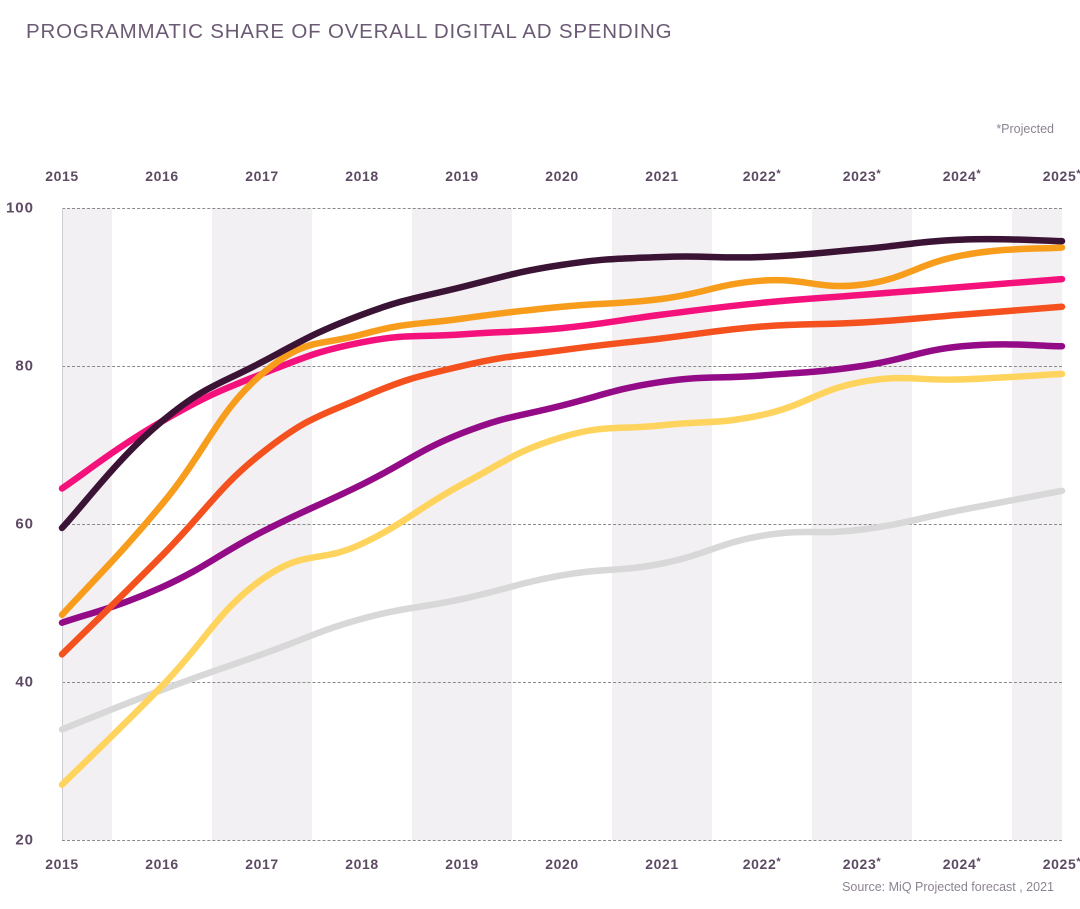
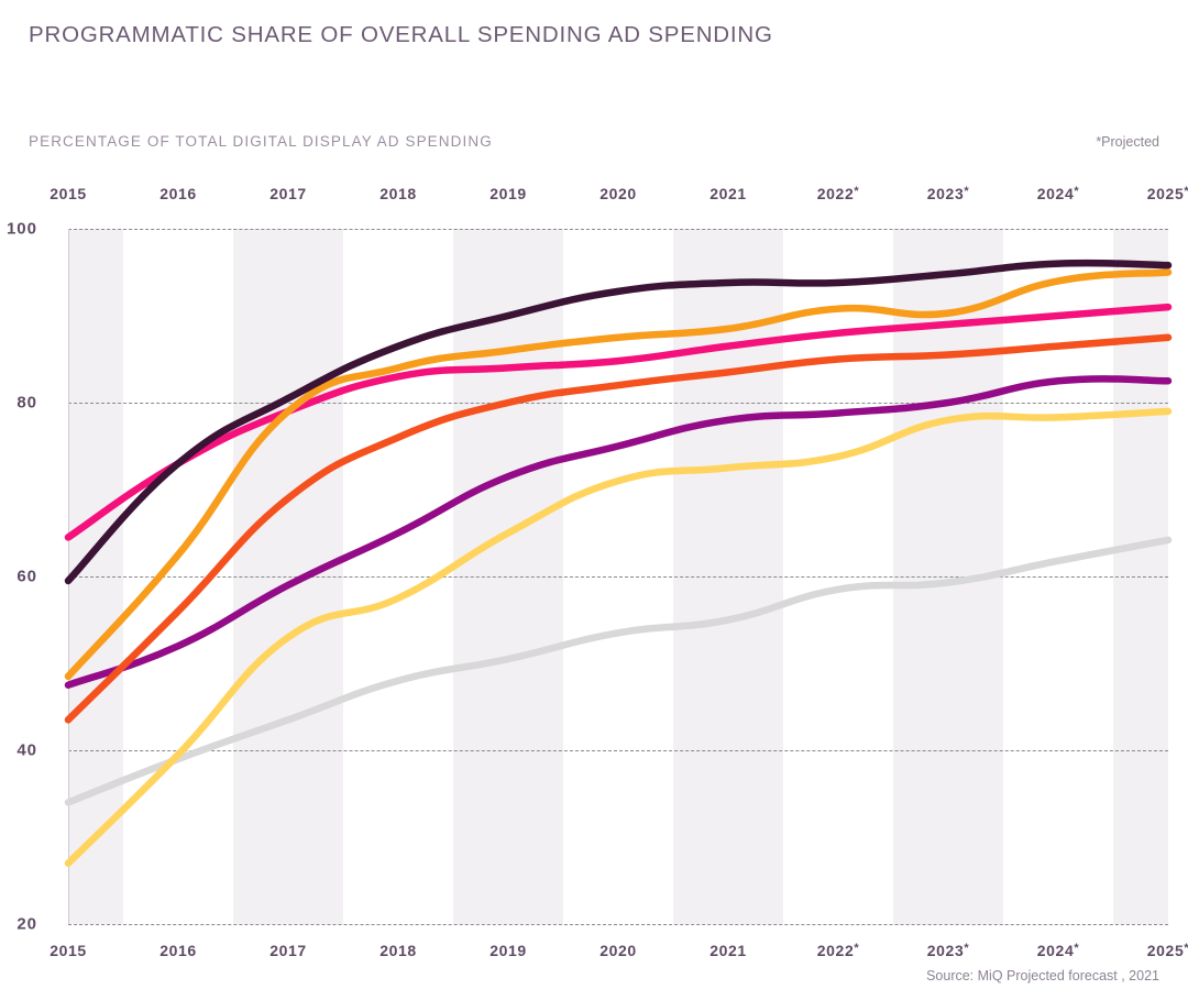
- PROGRAMMATIC SHARE OF OVERALL DIGITAL AD SPENDING
+ PROGRAMMATIC SHARE OF OVERALL SPENDING AD SPENDING
+ PERCENTAGE OF TOTAL DIGITAL DISPLAY AD SPENDING
  *Projected
  2015
  2016
  2017
  2018
  2019
  2020
  2021
  2022*
  2023*
  2024*
  2025*
  20
  40
  60
  80
  100
  2015
  2016
  2017
  2018
  2019
  2020
  2021
  2022*
  2023*
  2024*
  2025*
  Source: MiQ Projected forecast , 2021
